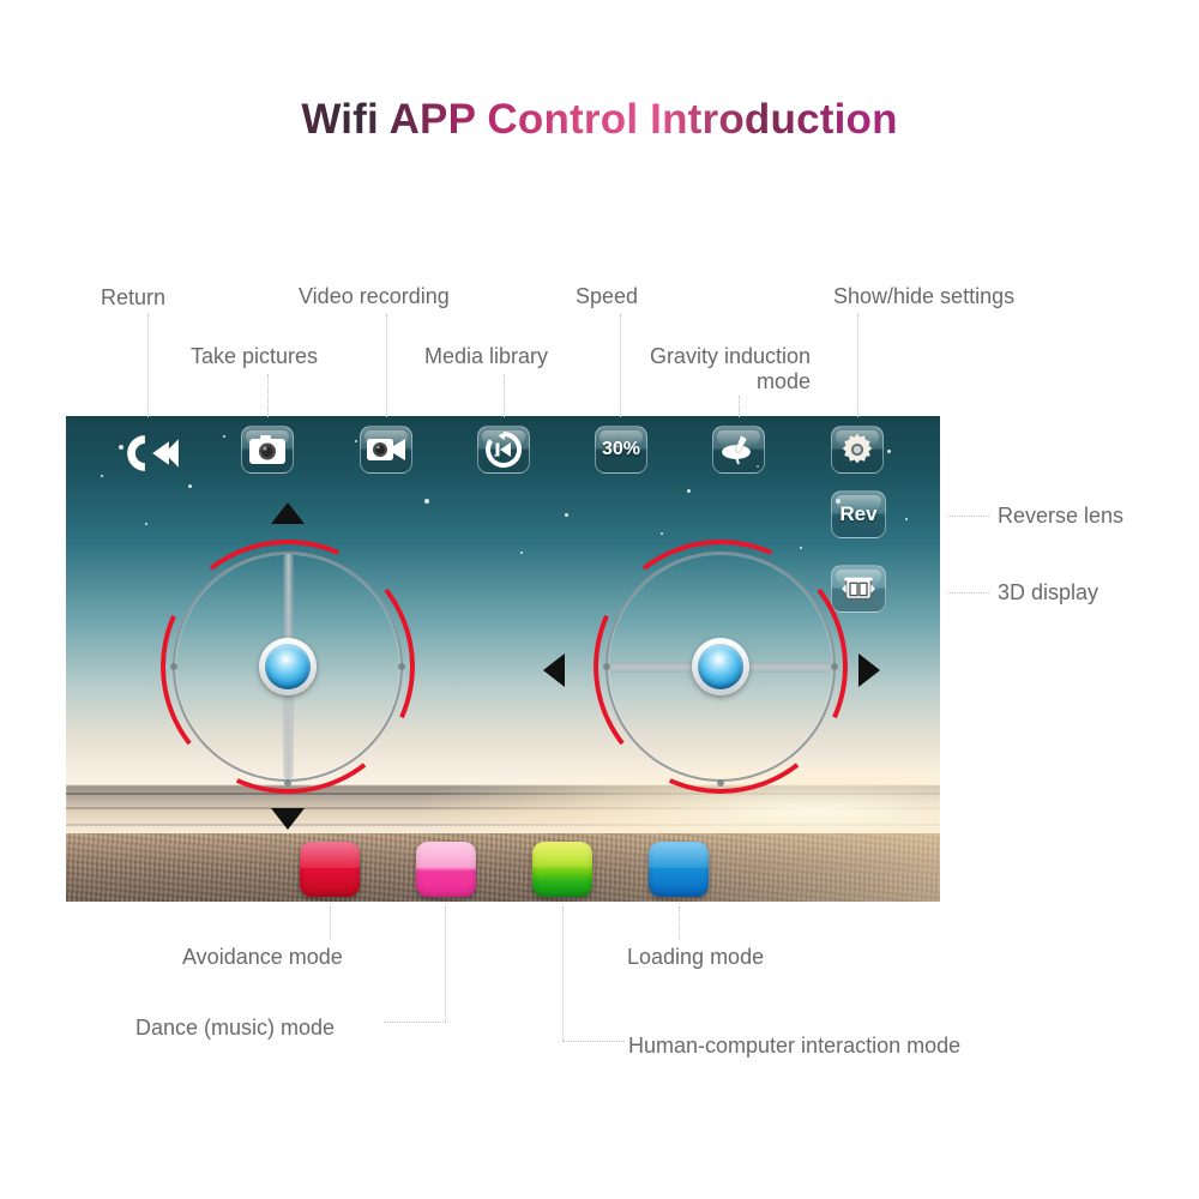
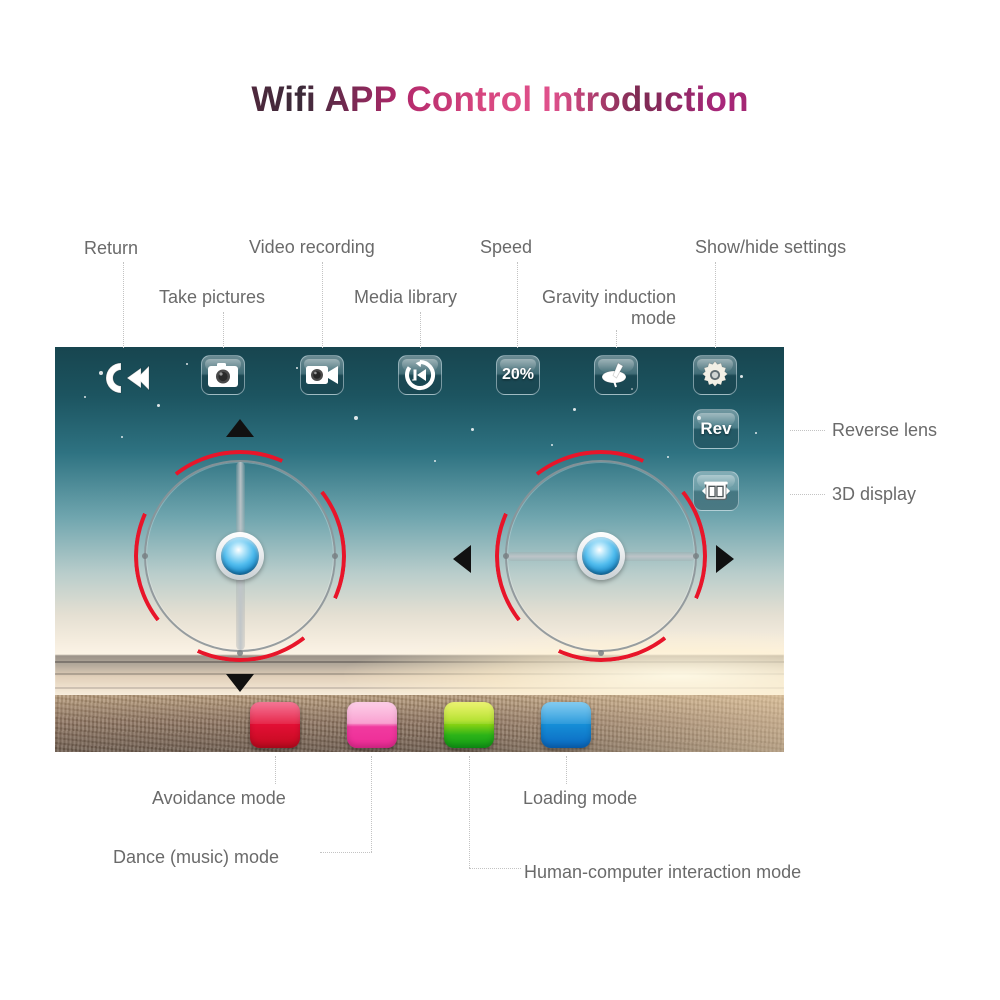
  Wifi APP Control Introduction
- 30%
+ 20%
  Rev
  Return
  Take pictures
  Video recording
  Media library
  Speed
  Gravity induction
  mode
  Show/hide settings
  Reverse lens
  3D display
  Avoidance mode
  Dance (music) mode
  Loading mode
  Human-computer interaction mode
